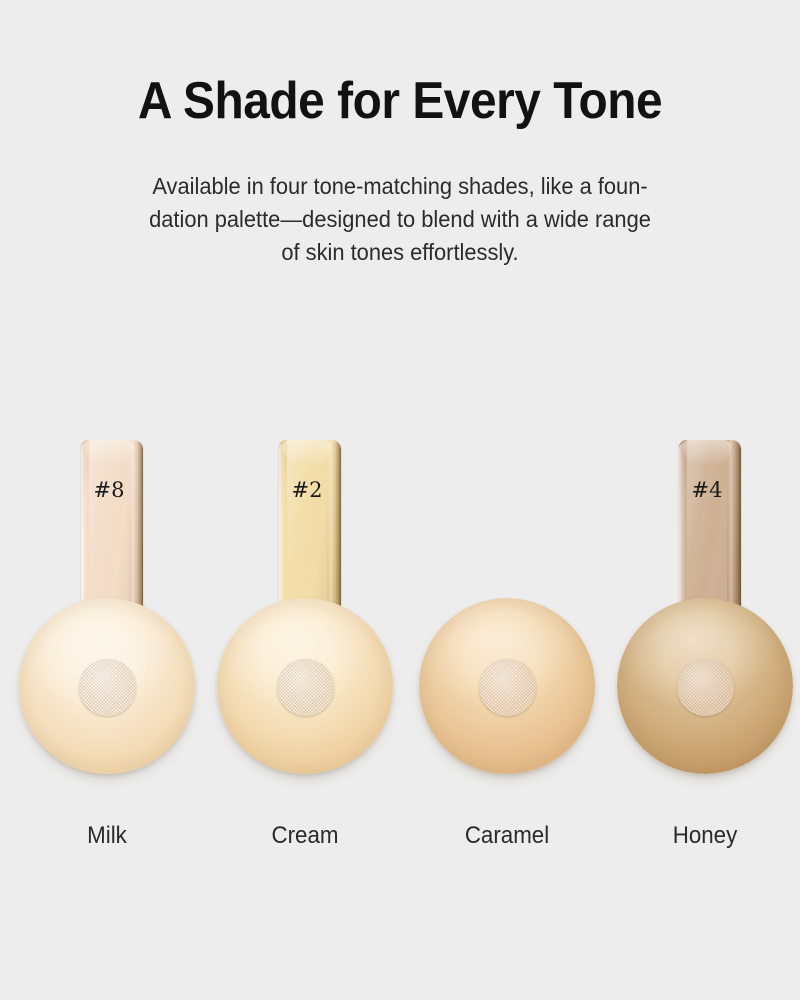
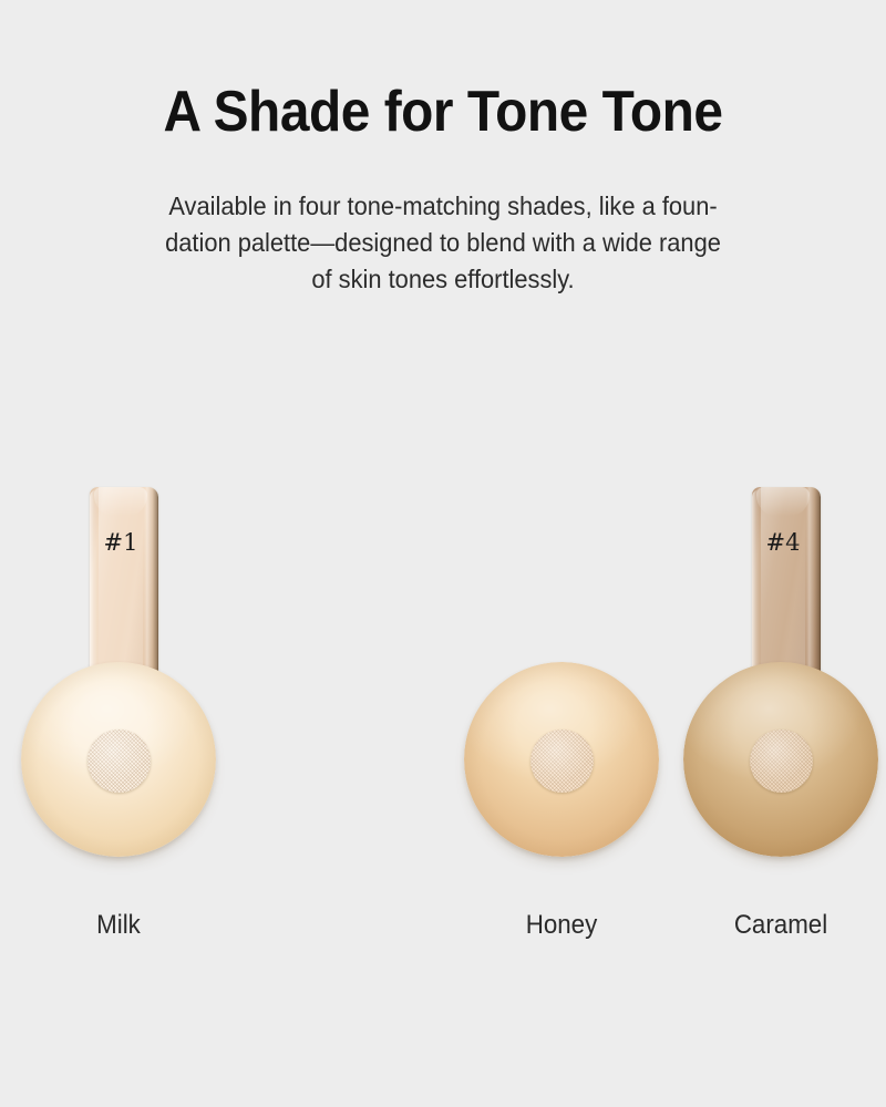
- A Shade for Every Tone
+ A Shade for Tone Tone
  Available in four tone-matching shades, like a foun-
  dation palette—designed to blend with a wide range
  of skin tones effortlessly.
- #8
+ #1
  Milk
- #2
- Cream
- Caramel
+ Honey
  #4
- Honey
+ Caramel
